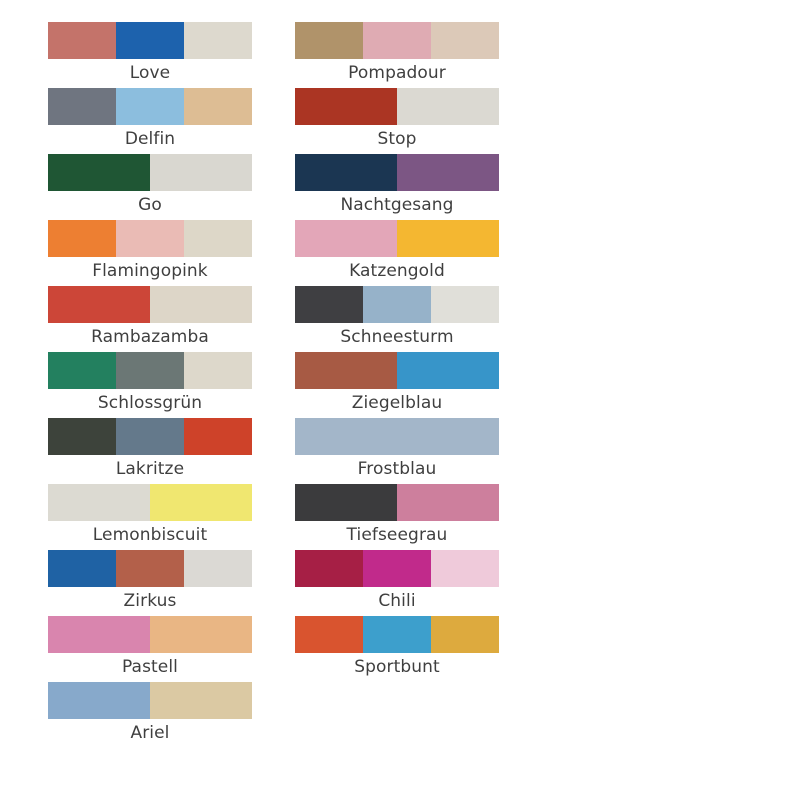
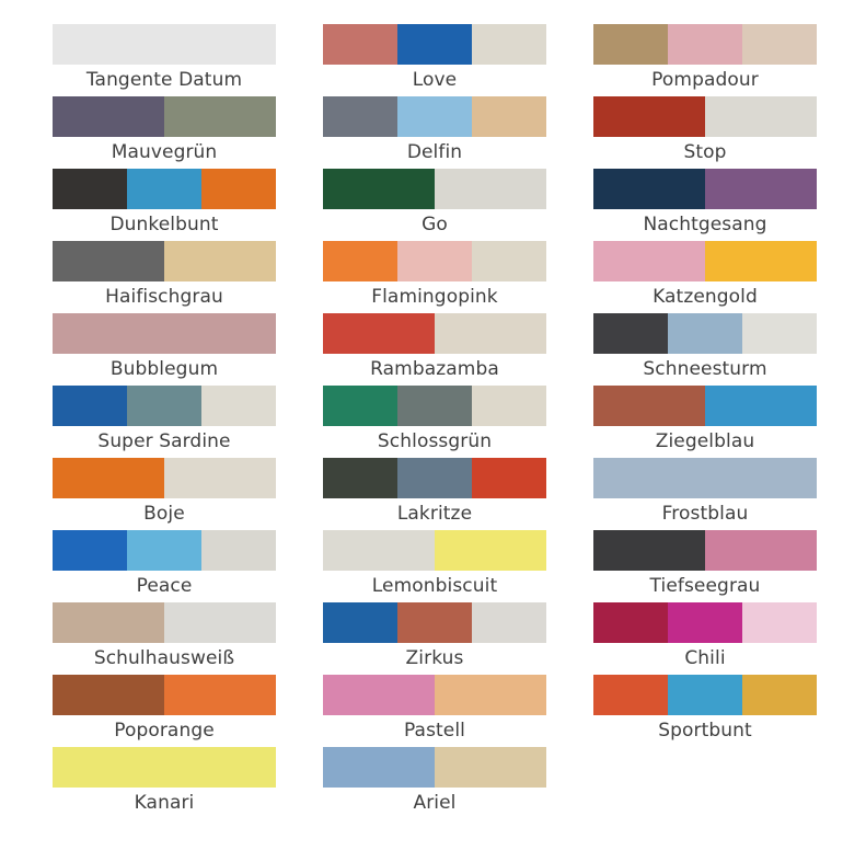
+ Tangente Datum
+ Mauvegrün
+ Dunkelbunt
+ Haifischgrau
+ Bubblegum
+ Super Sardine
+ Boje
+ Peace
+ Schulhausweiß
+ Poporange
+ Kanari
  Love
  Delfin
  Go
  Flamingopink
  Rambazamba
  Schlossgrün
  Lakritze
  Lemonbiscuit
  Zirkus
  Pastell
  Ariel
  Pompadour
  Stop
  Nachtgesang
  Katzengold
  Schneesturm
  Ziegelblau
  Frostblau
  Tiefseegrau
  Chili
  Sportbunt
